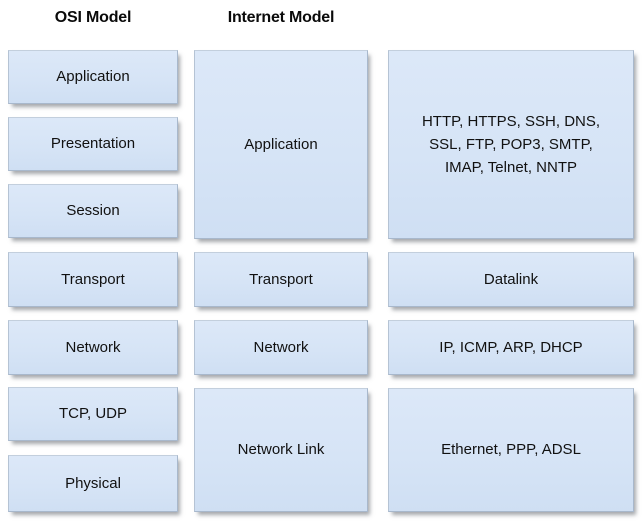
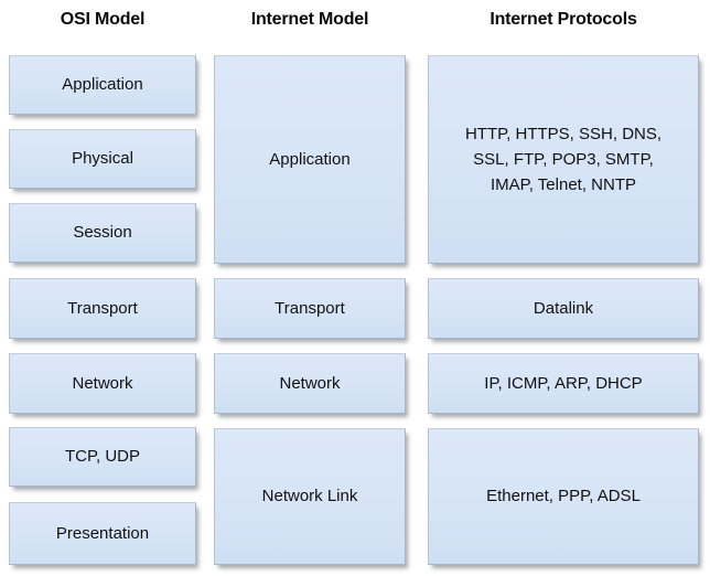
  OSI Model
  Internet Model
+ Internet Protocols
  Application
- Presentation
+ Physical
  Session
  Transport
  Network
  TCP, UDP
- Physical
+ Presentation
  Application
  Transport
  Network
  Network Link
  HTTP, HTTPS, SSH, DNS,
  SSL, FTP, POP3, SMTP,
  IMAP, Telnet, NNTP
  Datalink
  IP, ICMP, ARP, DHCP
  Ethernet, PPP, ADSL
